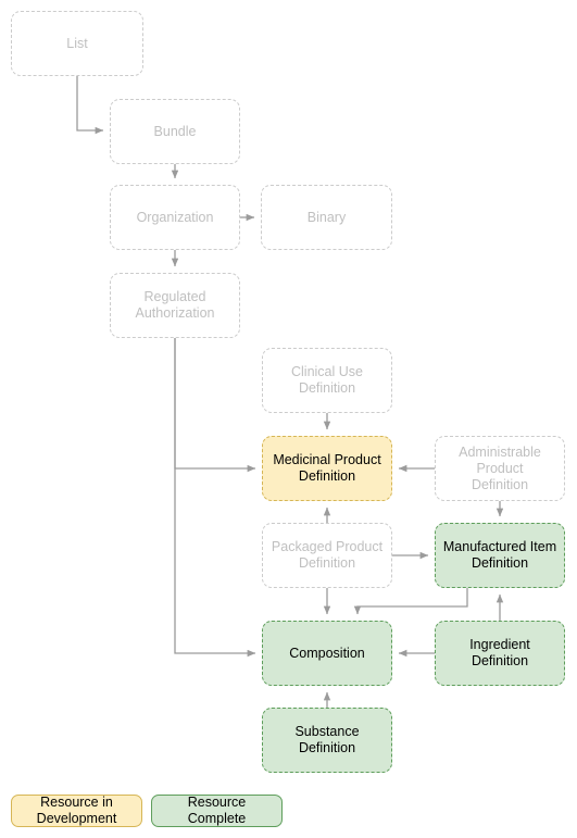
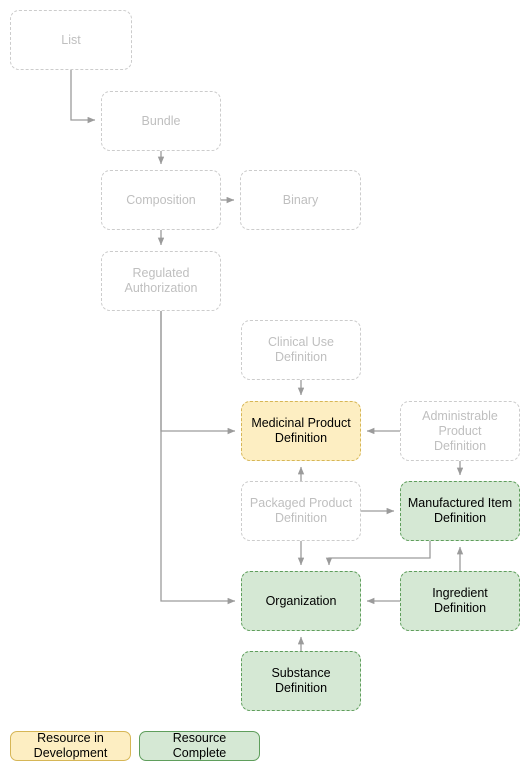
  List
  Bundle
- Organization
+ Composition
  Binary
  Regulated
  Authorization
  Clinical Use Definition
  Medicinal Product
  Definition
  Administrable Product
  Definition
  Packaged Product
  Definition
  Manufactured Item
  Definition
- Composition
+ Organization
  Ingredient Definition
  Substance Definition
  Resource in
  Development
  Resource Complete
